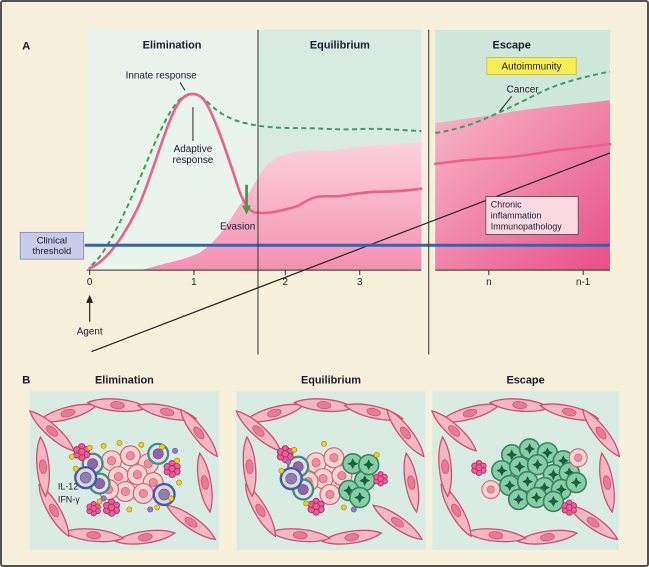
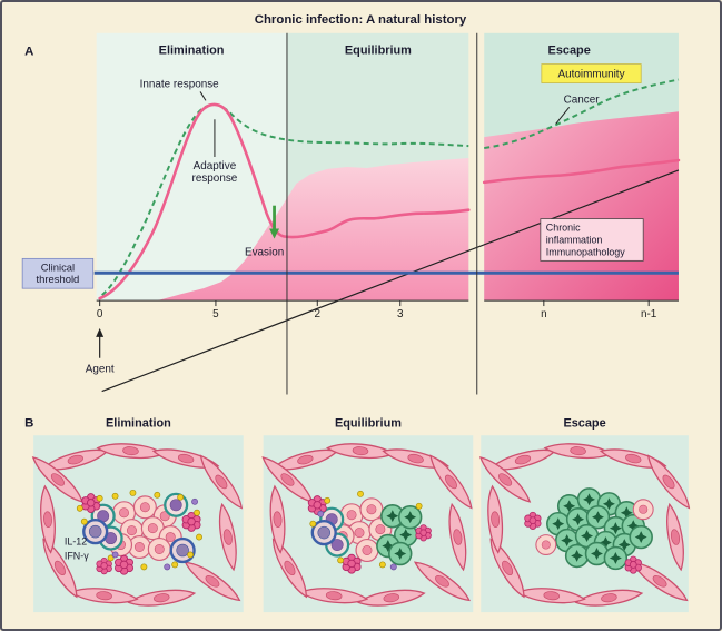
+ Chronic infection: A natural history
  0
- 1
+ 5
  2
  3
  n
  n-1
  Agent
  A
  Elimination
  Equilibrium
  Escape
  Innate response
  Adaptive
  response
  Evasion
  Autoimmunity
  Cancer
  Chronic
  inflammation
  Immunopathology
  Clinical
  threshold
  B
  Elimination
  Equilibrium
  Escape
  IL-12
  IFN-γ
